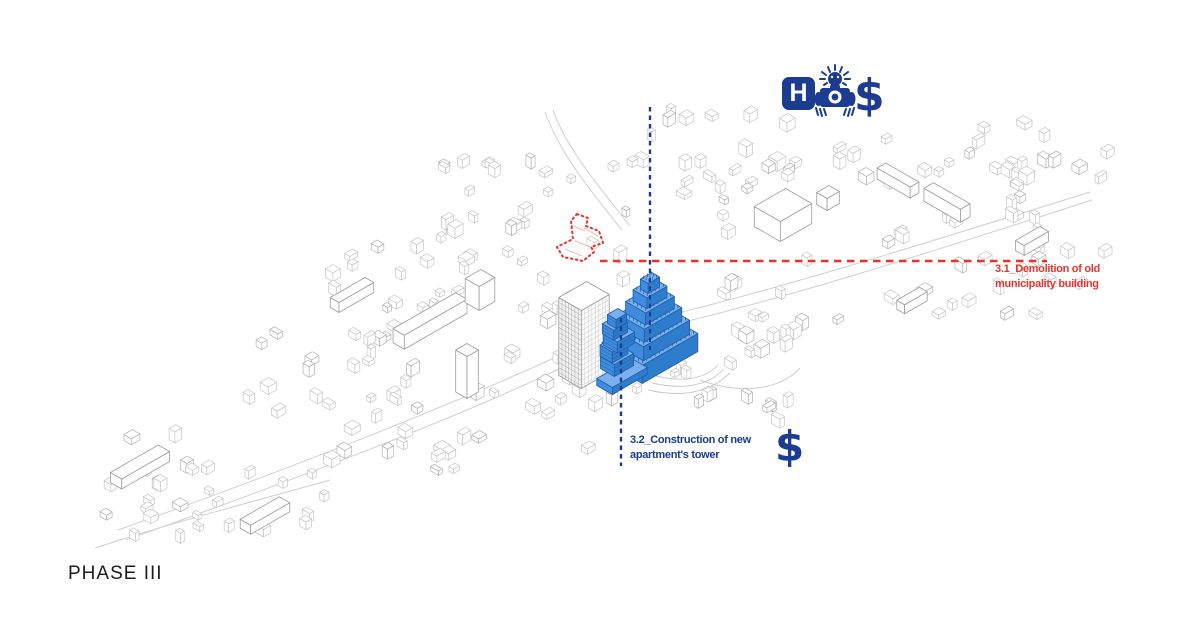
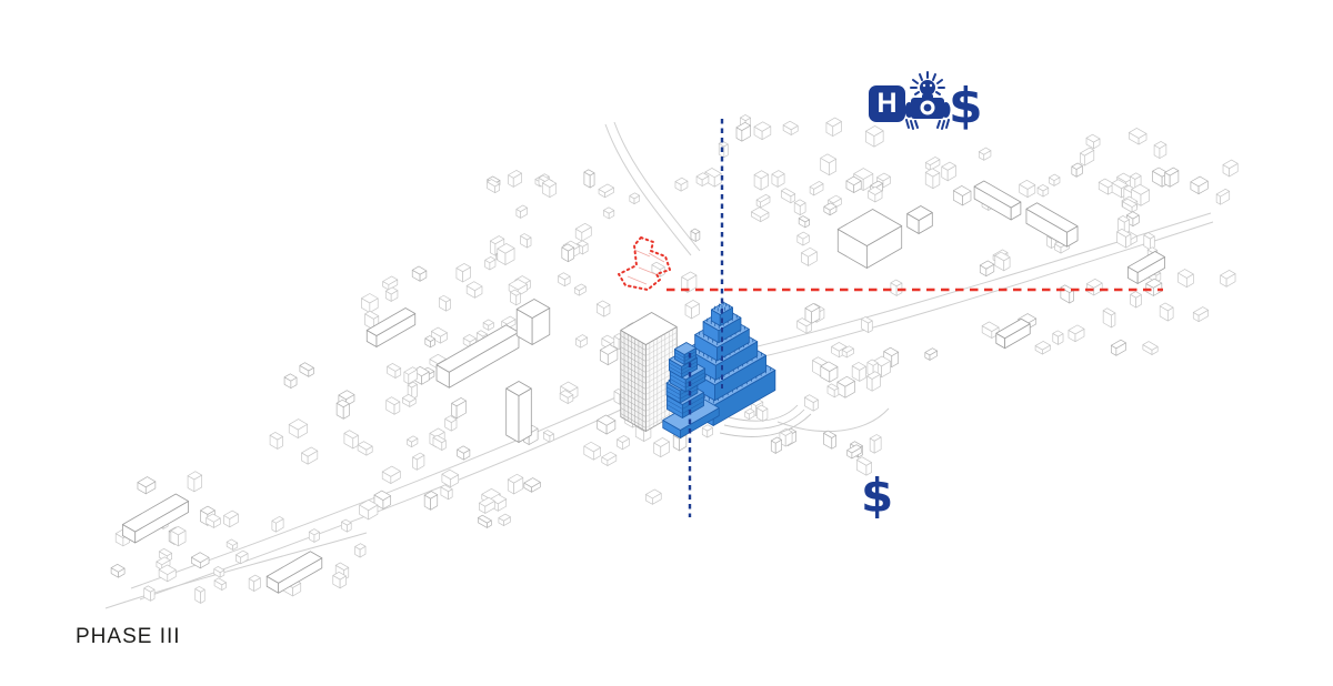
- 3.1_Demolition of old
- municipality building
- 3.2_Construction of new
- apartment's tower
  PHASE III
  H
  $
  $
